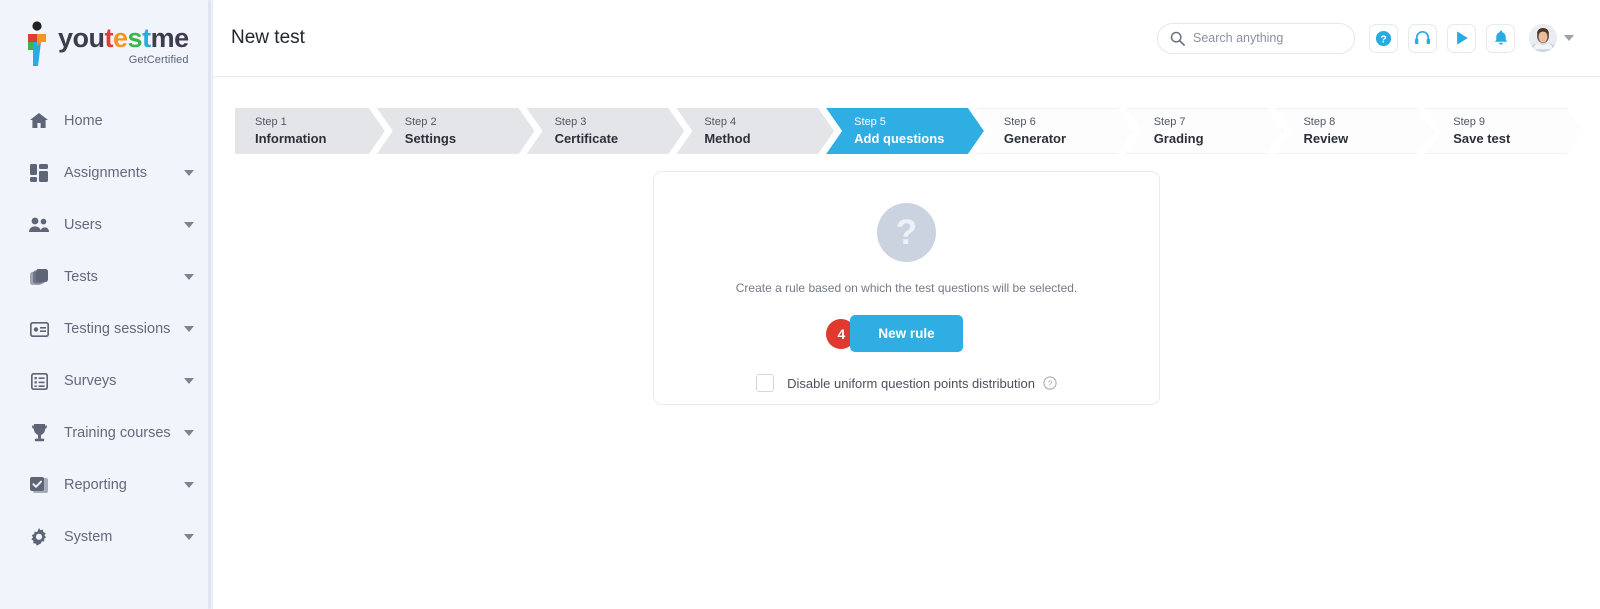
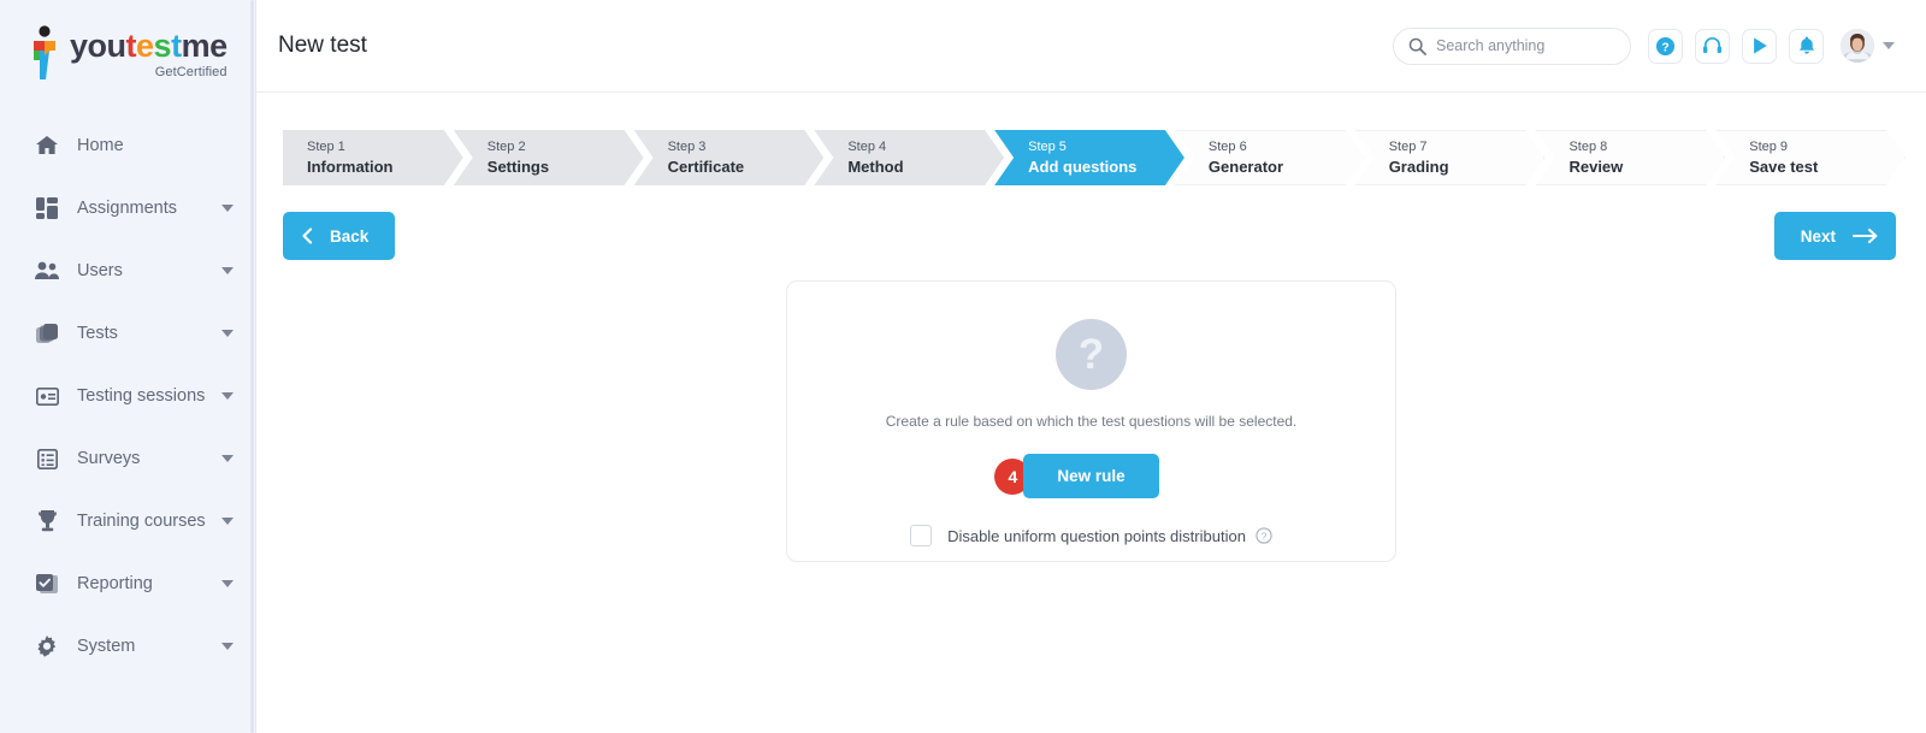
  youtestme
  GetCertified
  Home
  Assignments
  Users
  Tests
  Testing sessions
  Surveys
  Training courses
  Reporting
  System
  New test
  Search anything
  ?
  Step 1
  Information
  Step 2
  Settings
  Step 3
  Certificate
  Step 4
  Method
  Step 5
  Add questions
  Step 6
  Generator
  Step 7
  Grading
  Step 8
  Review
  Step 9
  Save test
+ Back
+ Next
  ?
  Create a rule based on which the test questions will be selected.
  4
  New rule
  Disable uniform question points distribution
  ?
